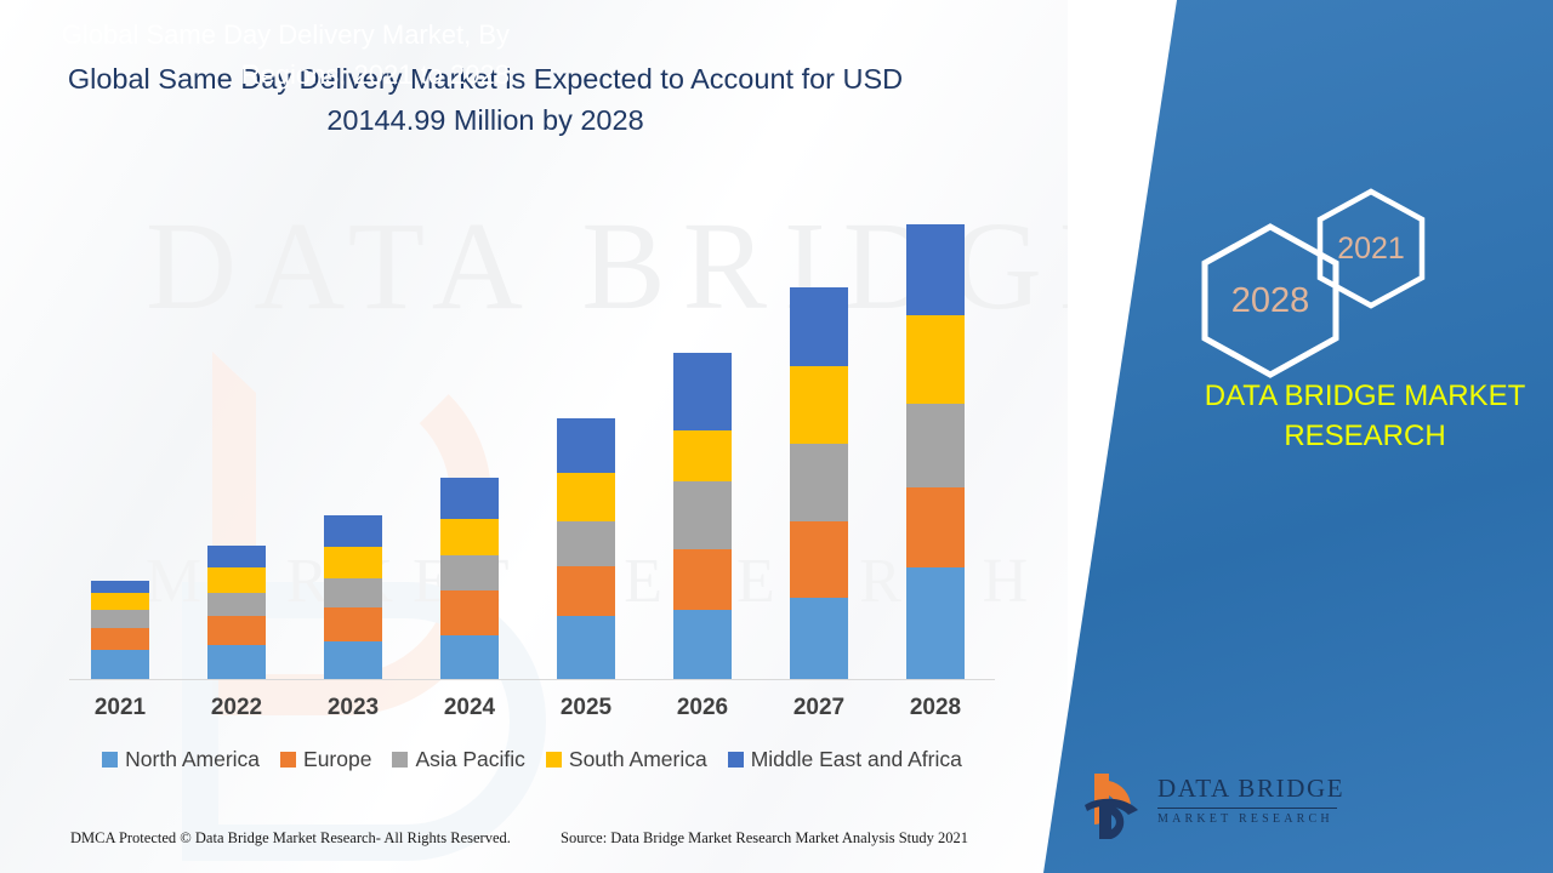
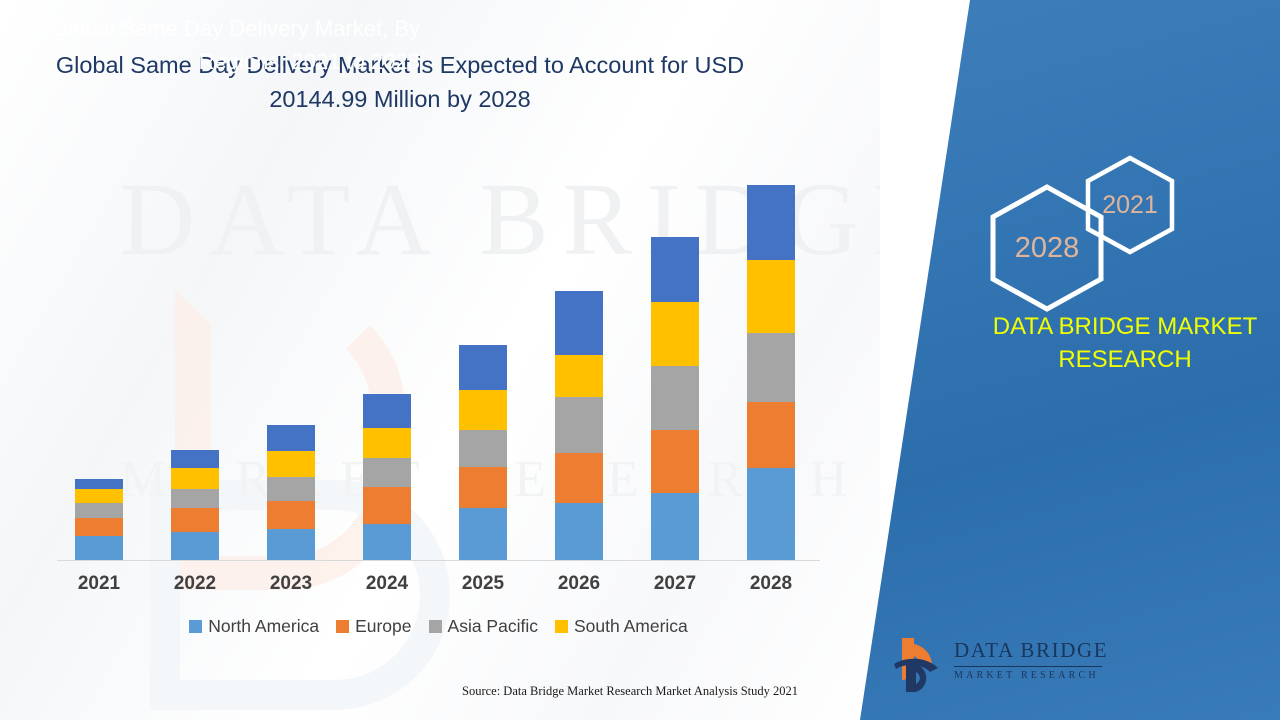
  DATA BRIDG
  Global Same Day Delivery Market is Expected to Account for USD 20144.99 Million by 2028
  2021
  2022
  2023
  2024
  2025
  2026
  2027
  2028
  North America
  Europe
  Asia Pacific
  South America
- Middle East and Africa
- DMCA Protected © Data Bridge Market Research- All Rights Reserved.
  Source: Data Bridge Market Research Market Analysis Study 2021
  2028
  2021
  DATA BRIDGE MARKET
  RESEARCH
  DATA BRIDGE
  MARKET RESEARCH
